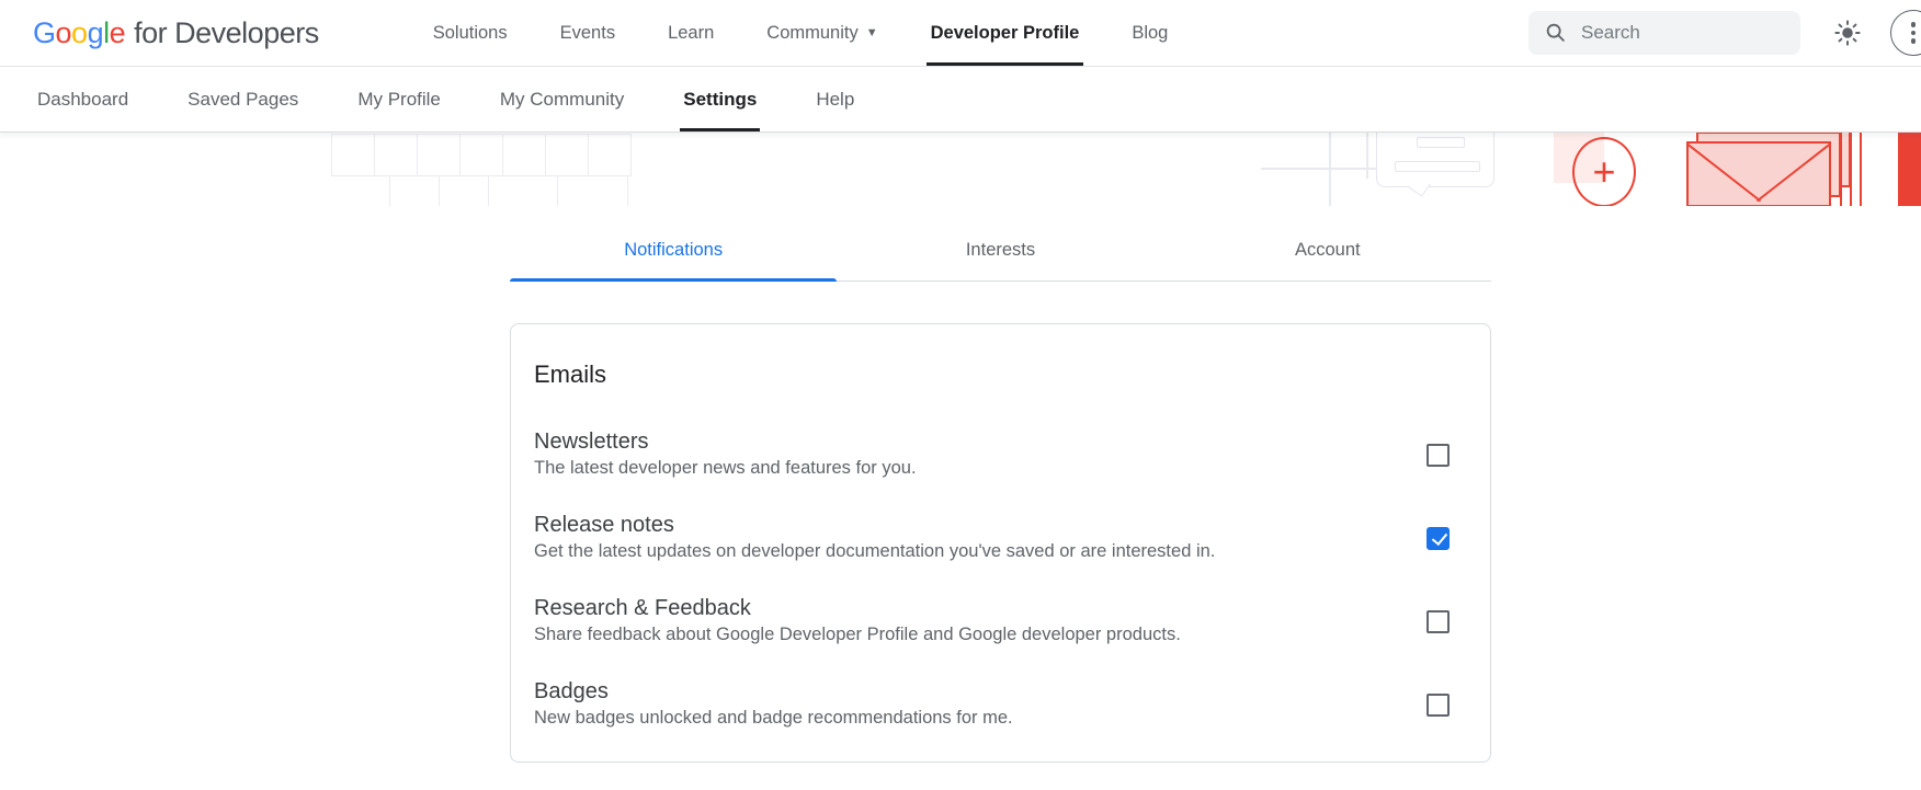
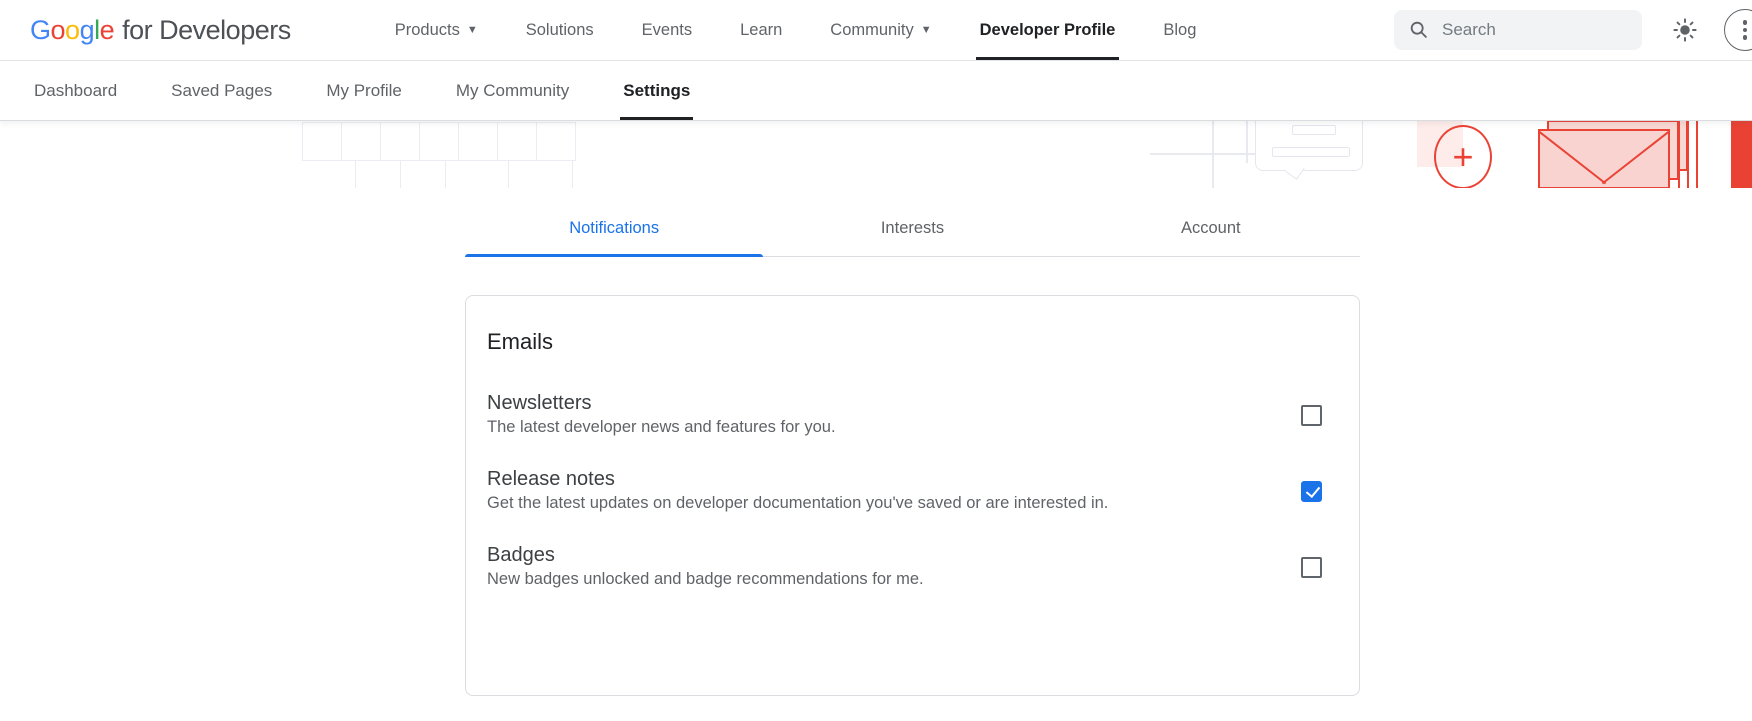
  G
  o
  o
  g
  l
  e
  for Developers
+ Products
  Solutions
  Events
  Learn
  Community
  Developer Profile
  Blog
  Search
  Dashboard
  Saved Pages
  My Profile
  My Community
  Settings
- Help
  +
  Notifications
  Interests
  Account
  Emails
  Newsletters
  The latest developer news and features for you.
  Release notes
  Get the latest updates on developer documentation you've saved or are interested in.
- Research & Feedback
- Share feedback about Google Developer Profile and Google developer products.
  Badges
  New badges unlocked and badge recommendations for me.
